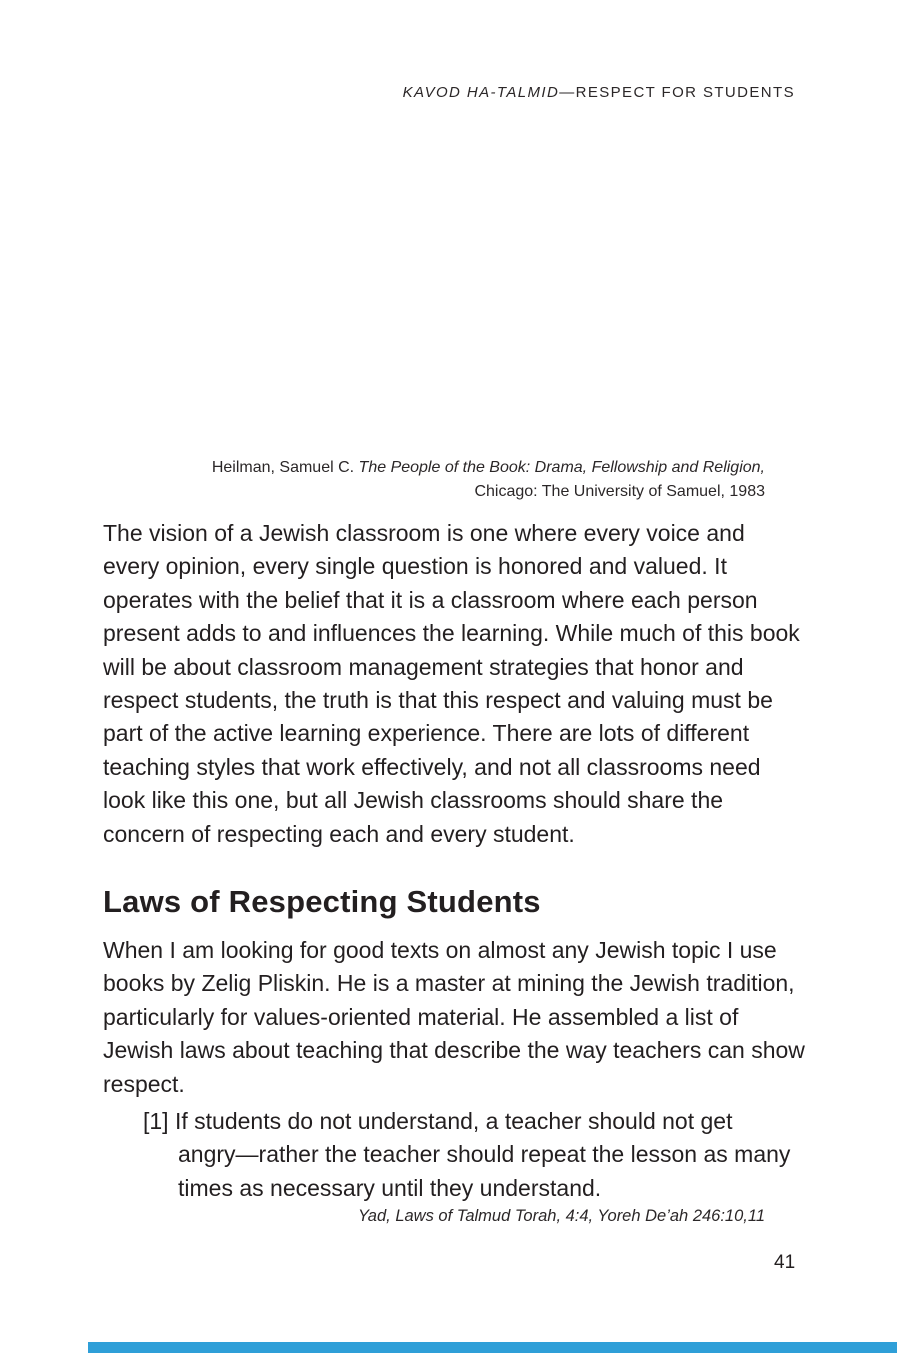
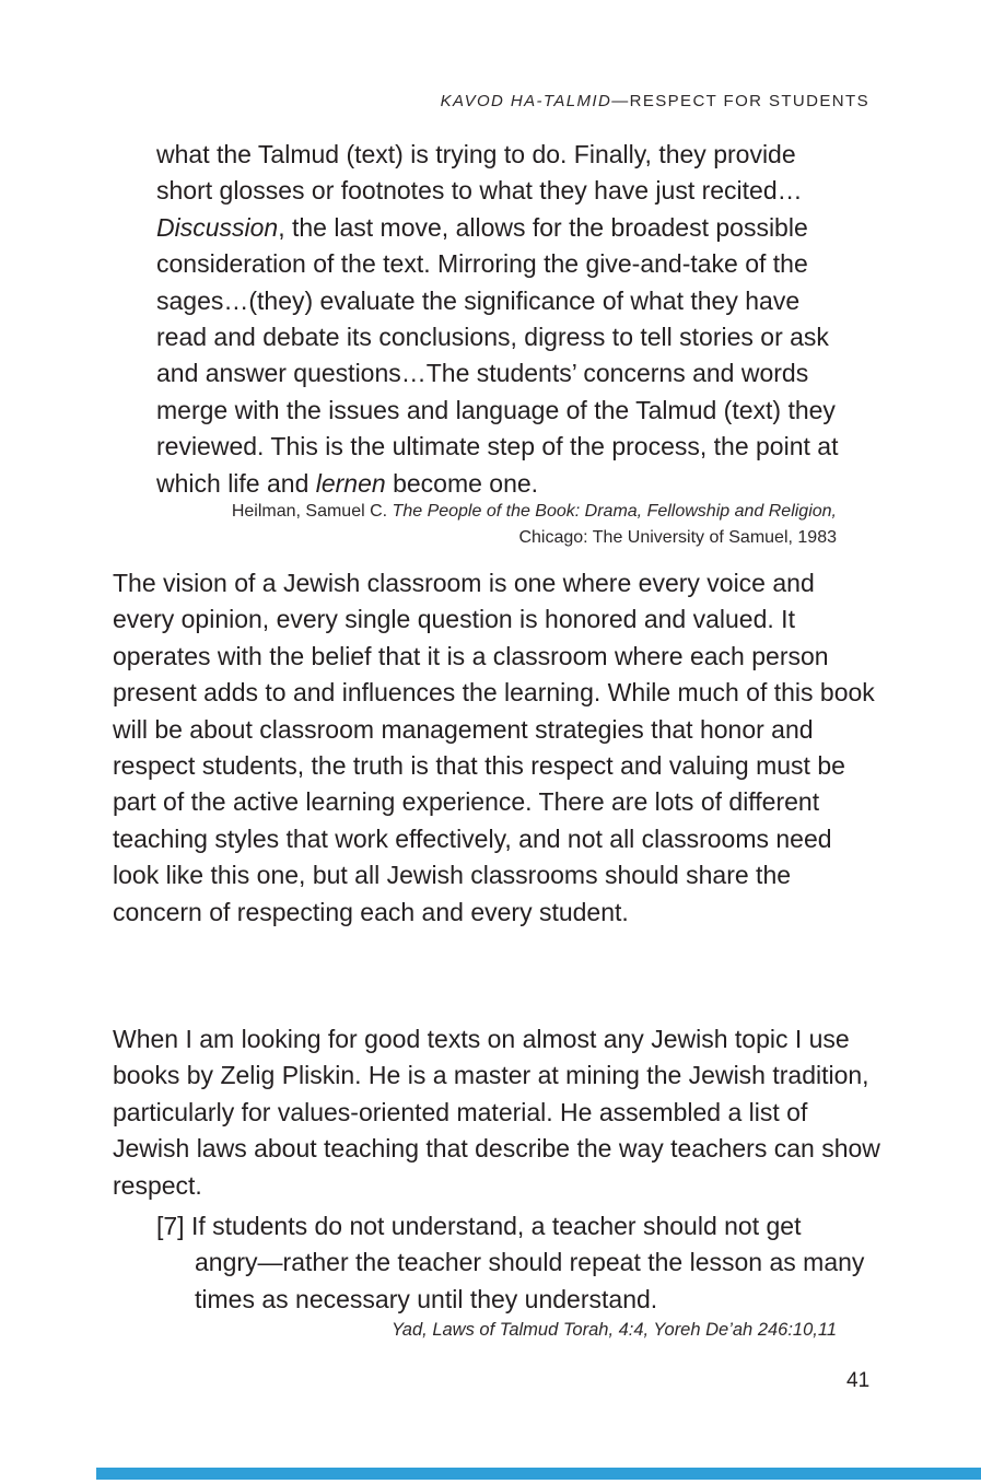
  KAVOD HA-TALMID—RESPECT FOR STUDENTS
+ what the Talmud (text) is trying to do. Finally, they provide short glosses or footnotes to what they have just recited…Discussion, the last move, allows for the broadest possible consideration of the text. Mirroring the give-and-take of the sages…(they) evaluate the significance of what they have read and debate its conclusions, digress to tell stories or ask and answer questions…The students’ concerns and words merge with the issues and language of the Talmud (text) they reviewed. This is the ultimate step of the process, the point at which life and lernen become one.
  Heilman, Samuel C. The People of the Book: Drama, Fellowship and Religion, Chicago: The University of Samuel, 1983
  The vision of a Jewish classroom is one where every voice and every opinion, every single question is honored and valued. It operates with the belief that it is a classroom where each person present adds to and influences the learning. While much of this book will be about classroom management strategies that honor and respect students, the truth is that this respect and valuing must be part of the active learning experience. There are lots of different teaching styles that work effectively, and not all classrooms need look like this one, but all Jewish classrooms should share the concern of respecting each and every student.
- Laws of Respecting Students
  When I am looking for good texts on almost any Jewish topic I use books by Zelig Pliskin. He is a master at mining the Jewish tradition, particularly for values-oriented material. He assembled a list of Jewish laws about teaching that describe the way teachers can show respect.
- [1] If students do not understand, a teacher should not get angry—rather the teacher should repeat the lesson as many times as necessary until they understand.
+ [7] If students do not understand, a teacher should not get angry—rather the teacher should repeat the lesson as many times as necessary until they understand.
  Yad, Laws of Talmud Torah, 4:4, Yoreh De’ah 246:10,11
  41
